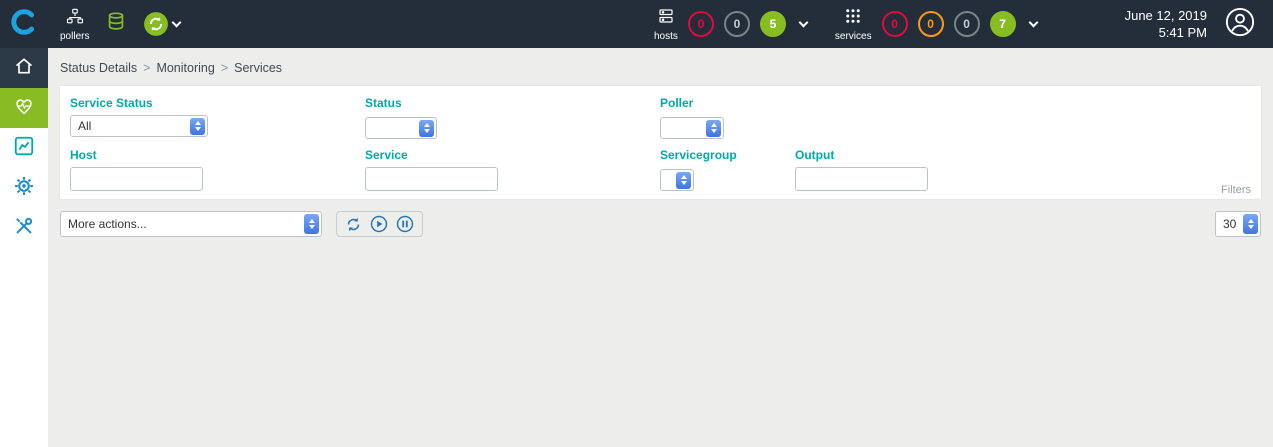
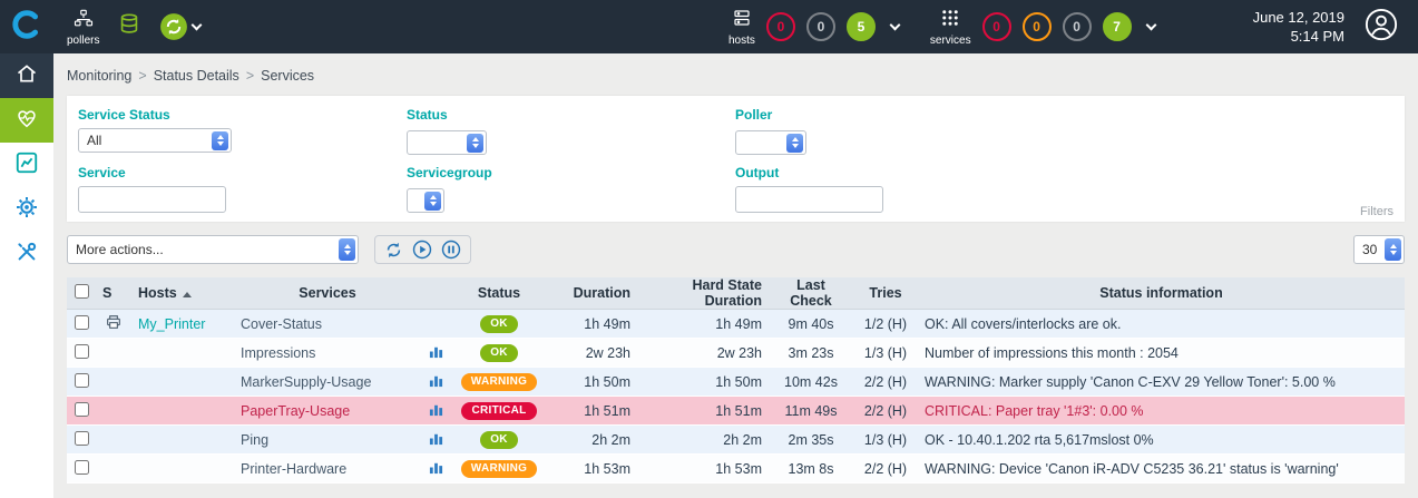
  pollers
  hosts
  0
  0
  5
  services
  0
  0
  0
  7
  June 12, 2019
- 5:41 PM
+ 5:14 PM
- Status Details
+ Monitoring
  >
- Monitoring
+ Status Details
  >
  Services
  Service Status
  All
  Status
  Poller
- Host
  Service
  Servicegroup
  Output
  Filters
  More actions...
  30
+ 	S	Hosts	Services		Status	Duration	Hard State Duration	Last Check	Tries	Status information
+ 		My_Printer	Cover-Status		OK	1h 49m	1h 49m	9m 40s	1/2 (H)	OK: All covers/interlocks are ok.
+ 			Impressions		OK	2w 23h	2w 23h	3m 23s	1/3 (H)	Number of impressions this month : 2054
+ 			MarkerSupply-Usage		WARNING	1h 50m	1h 50m	10m 42s	2/2 (H)	WARNING: Marker supply 'Canon C-EXV 29 Yellow Toner': 5.00 %
+ 			PaperTray-Usage		CRITICAL	1h 51m	1h 51m	11m 49s	2/2 (H)	CRITICAL: Paper tray '1#3': 0.00 %
+ 			Ping		OK	2h 2m	2h 2m	2m 35s	1/3 (H)	OK - 10.40.1.202 rta 5,617mslost 0%
+ 			Printer-Hardware		WARNING	1h 53m	1h 53m	13m 8s	2/2 (H)	WARNING: Device 'Canon iR-ADV C5235 36.21' status is 'warning'
